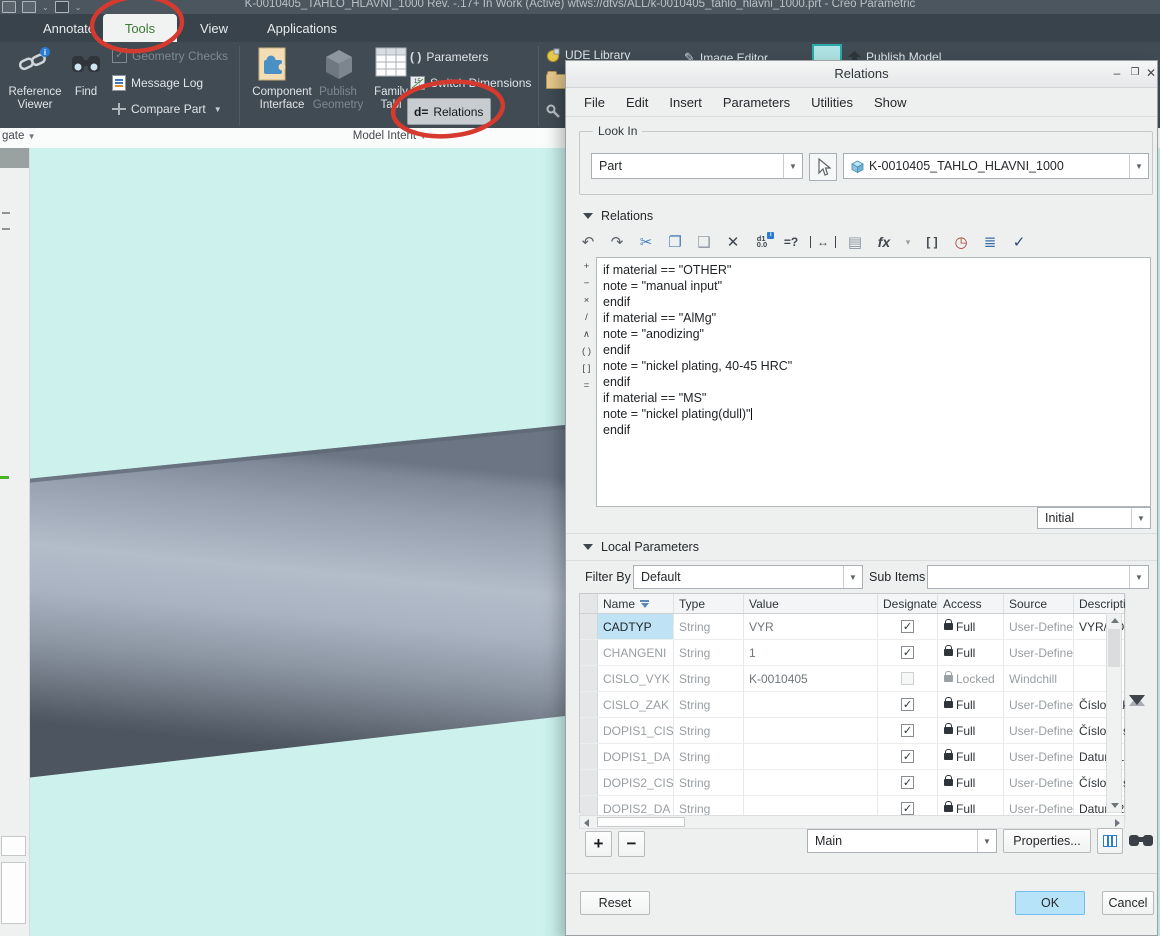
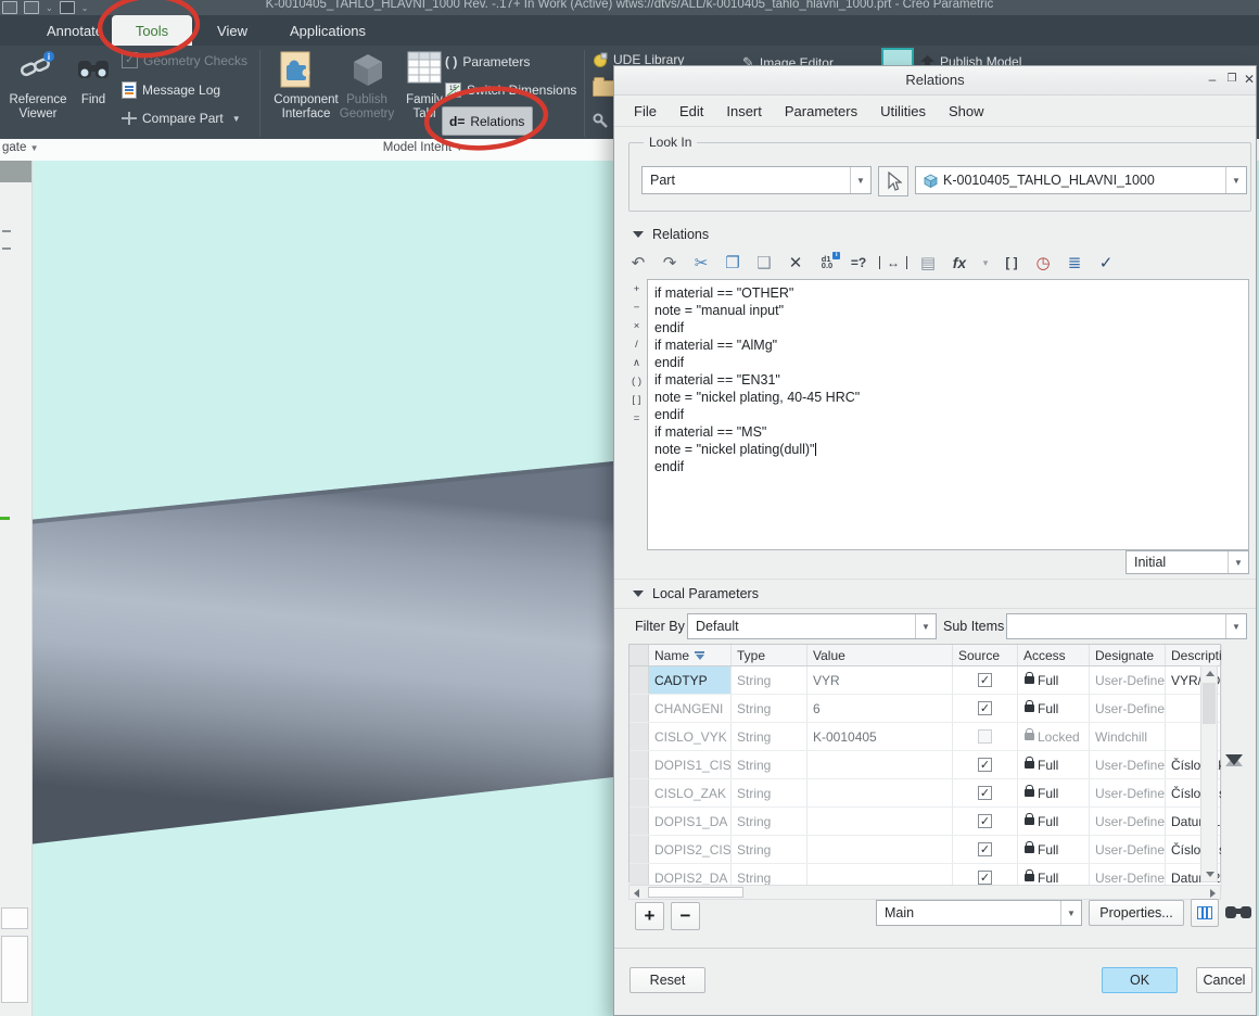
  ⌄
  ⌄
  K-0010405_TAHLO_HLAVNI_1000 Rev. -.17+ In Work (Active) wtws://dtvs/ALL/k-0010405_tahlo_hlavni_1000.prt - Creo Parametric
  Annotat
  Tools
  View
  Applications
  i
  Reference
  Viewer
  Find
  ✓
  Geometry Checks
  Message Log
  Compare Part
  ▼
  Component
  Interface
  Publish
  Geometry
  Family
  Tal
  ( )
  Parameters
  d=
  Relations
  UDE Library
  ✎
  Image Editor
  Publish Model
  gate ▼
  Model Intent
  Relations
  –
  ❐
  ✕
  File
  Edit
  Insert
  Parameters
  Utilities
  Show
  Look In
  Part
  ▼
  K-0010405_TAHLO_HLAVNI_1000
  ▼
  Relations
  ↶
  ↷
  ✂
  ❐
  ❑
  ✕
  d1
  0.0
  =?
  ↔
  ▤
  fx
  ▾
  [ ]
  ◷
  ≣
  ✓
  +
  −
  ×
  /
  ∧
  ( )
  [ ]
  =
  if material == "OTHER"
  note = "manual input"
  endif
  if material == "AlMg"
- note = "anodizing"
  endif
+ if material == "EN31"
  note = "nickel plating, 40-45 HRC"
  endif
  if material == "MS"
  note = "nickel plating(dull)"
  endif
  Initial
  ▼
  Local Parameters
  Filter By
  Default
  ▼
  Sub Items
  ▼
  Name
  Type
  Value
- Designate
+ Source
  Access
- Source
+ Designate
  Descripti
  CADTYP
  String
  VYR
  ✓
  Full
  User-Define
  CHANGENI
  String
- 1
+ 6
  ✓
  Full
  User-Define
  CISLO_VYK
  String
  K-0010405
  Locked
  Windchill
- CISLO_ZAK
+ DOPIS1_CIS
  String
  ✓
  Full
  User-Define
- DOPIS1_CIS
+ CISLO_ZAK
  String
  ✓
  Full
  User-Define
  DOPIS1_DA
  String
  ✓
  Full
  User-Define
  DOPIS2_CIS
  String
  ✓
  Full
  User-Define
  DOPIS2_DA
  String
  ✓
  Full
  User-Define
  +
  −
  Main
  ▼
  Properties...
  Reset
  OK
  Cancel
